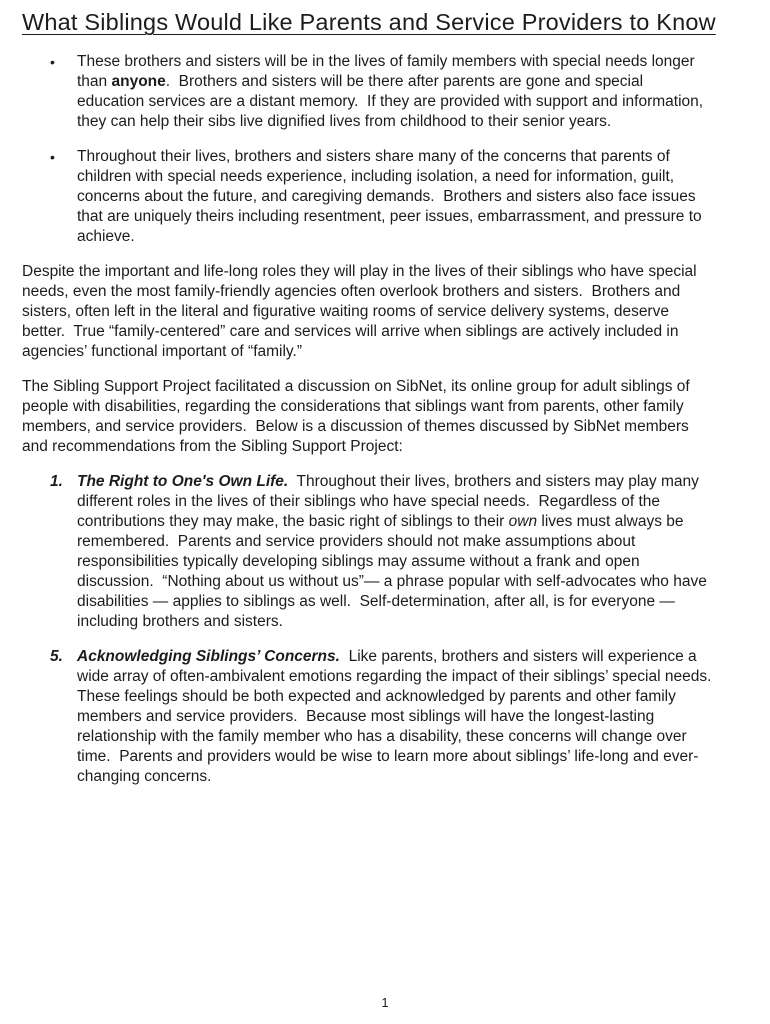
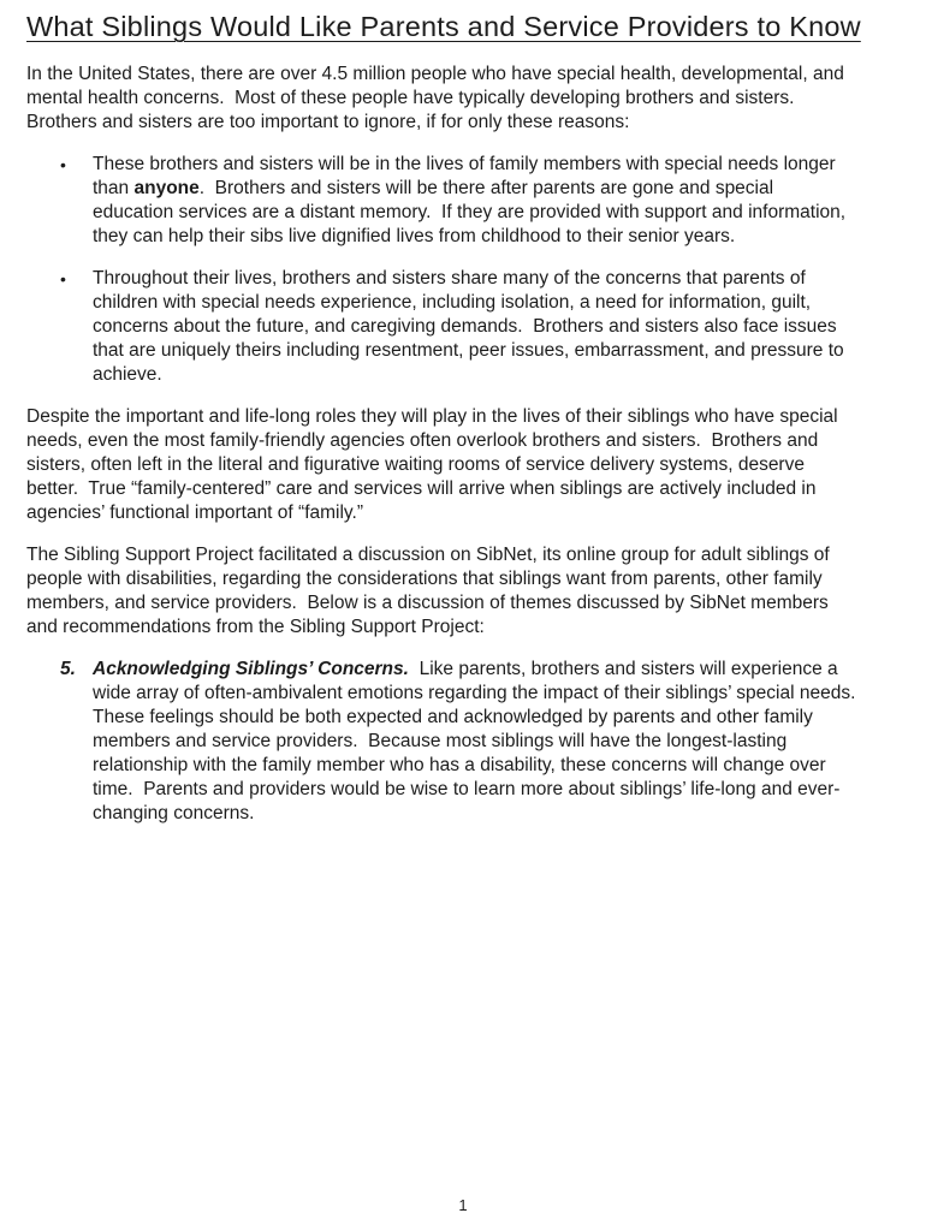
  What Siblings Would Like Parents and Service Providers to Know
+ In the United States, there are over 4.5 million people who have special health, developmental, and mental health concerns. Most of these people have typically developing brothers and sisters. Brothers and sisters are too important to ignore, if for only these reasons:
  •
  These brothers and sisters will be in the lives of family members with special needs longer than anyone. Brothers and sisters will be there after parents are gone and special education services are a distant memory. If they are provided with support and information, they can help their sibs live dignified lives from childhood to their senior years.
  •
  Throughout their lives, brothers and sisters share many of the concerns that parents of children with special needs experience, including isolation, a need for information, guilt, concerns about the future, and caregiving demands. Brothers and sisters also face issues that are uniquely theirs including resentment, peer issues, embarrassment, and pressure to achieve.
  Despite the important and life-long roles they will play in the lives of their siblings who have special needs, even the most family-friendly agencies often overlook brothers and sisters. Brothers and sisters, often left in the literal and figurative waiting rooms of service delivery systems, deserve better. True “family-centered” care and services will arrive when siblings are actively included in agencies’ functional important of “family.”
  The Sibling Support Project facilitated a discussion on SibNet, its online group for adult siblings of people with disabilities, regarding the considerations that siblings want from parents, other family members, and service providers. Below is a discussion of themes discussed by SibNet members and recommendations from the Sibling Support Project:
- 1.
- The Right to One's Own Life. Throughout their lives, brothers and sisters may play many different roles in the lives of their siblings who have special needs. Regardless of the contributions they may make, the basic right of siblings to their own lives must always be remembered. Parents and service providers should not make assumptions about responsibilities typically developing siblings may assume without a frank and open discussion. “Nothing about us without us”— a phrase popular with self-advocates who have disabilities — applies to siblings as well. Self-determination, after all, is for everyone — including brothers and sisters.
  5.
  Acknowledging Siblings’ Concerns. Like parents, brothers and sisters will experience a wide array of often-ambivalent emotions regarding the impact of their siblings’ special needs. These feelings should be both expected and acknowledged by parents and other family members and service providers. Because most siblings will have the longest-lasting relationship with the family member who has a disability, these concerns will change over time. Parents and providers would be wise to learn more about siblings’ life-long and ever-changing concerns.
  1
